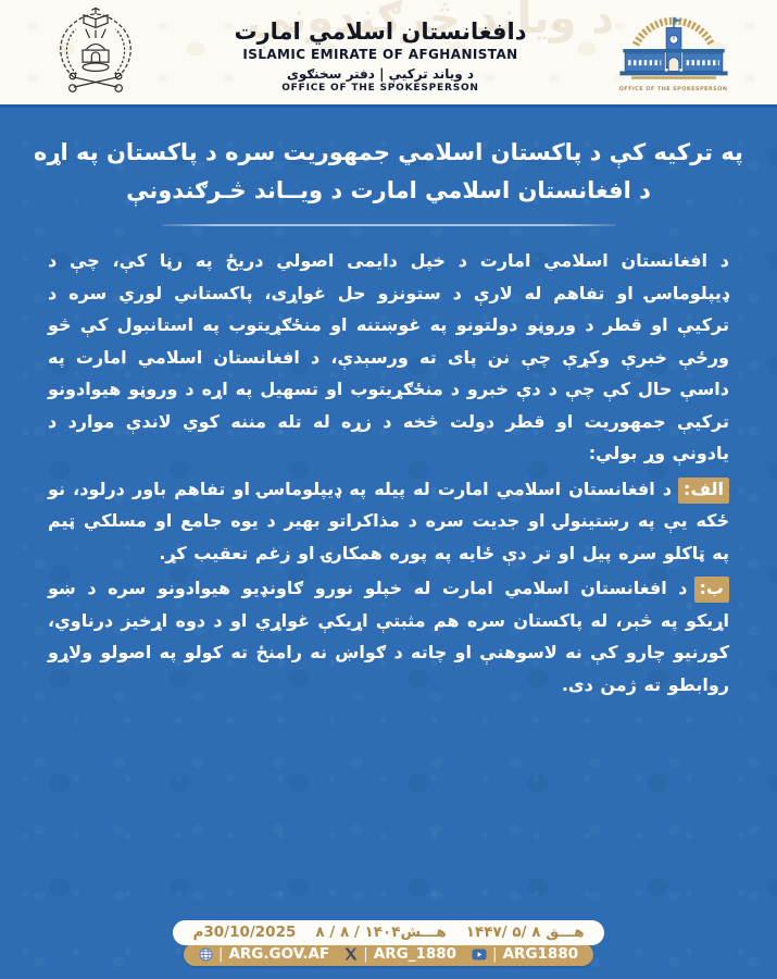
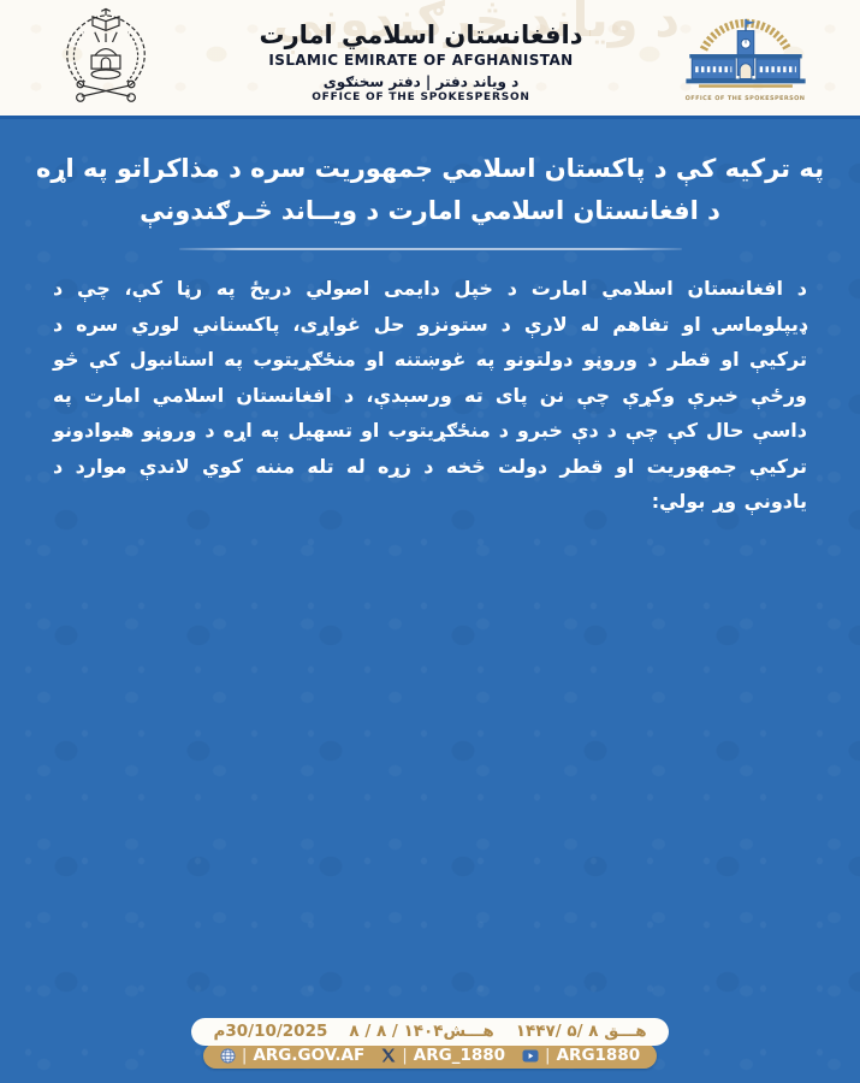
  د ویاند څرګندونې
  دافغانستان اسلامي امارت
  ISLAMIC EMIRATE OF AFGHANISTAN
- د ویاند ترکیې | دفتر سخنګوی
+ د ویاند دفتر | دفتر سخنګوی
  OFFICE OF THE SPOKESPERSON
- په ترکیه کې د پاکستان اسلامي جمهوریت سره د پاکستان په اړه
+ په ترکیه کې د پاکستان اسلامي جمهوریت سره د مذاکراتو په اړه
  د افغانستان اسلامي امارت د ویــاند څـرګندونې
  د افغانستان اسلامي امارت د خپل دایمی اصولي دریځ په رڼا کې، چې د ډیپلوماسۍ او تفاهم له لارې د ستونزو حل غواړی، پاکستاني لوري سره د ترکیې او قطر د وروڼو دولتونو په غوښتنه او منځګړیتوب په استانبول کې څو ورځې خبرې وکړې چې نن پای ته ورسېدې، د افغانستان اسلامي امارت په داسې حال کې چې د دې خبرو د منځګړیتوب او تسهیل په اړه د وروڼو هیوادونو ترکیې جمهوریت او قطر دولت څخه د زړه له تله مننه کوي لاندې موارد د یادونې وړ بولي:
- الف:د افغانستان اسلامي امارت له پیله په ډیپلوماسۍ او تفاهم باور درلود، نو ځکه یې په رښتینولۍ او جدیت سره د مذاکراتو بهیر د یوه جامع او مسلکي ټیم په ټاکلو سره پیل او تر دې ځایه په پوره همکارۍ او زغم تعقیب کړ.
- ب:د افغانستان اسلامي امارت له خپلو نورو ګاونډیو هیوادونو سره د ښو اړیکو په څېر، له پاکستان سره هم مثبتې اړیکې غواړي او د دوه اړخیز درناوي، کورنیو چارو کې نه لاسوهنې او چاته د ګواښ نه رامنځ ته کولو په اصولو ولاړو روابطو ته ژمن دی.
  30/10/2025م
  ۸ / ۸ / ۱۴۰۴هـــش
  ۱۴۴۷/ ۵/ ۸ هـــق
  |
  ARG.GOV.AF
  |
  ARG_1880
  |
  ARG1880
